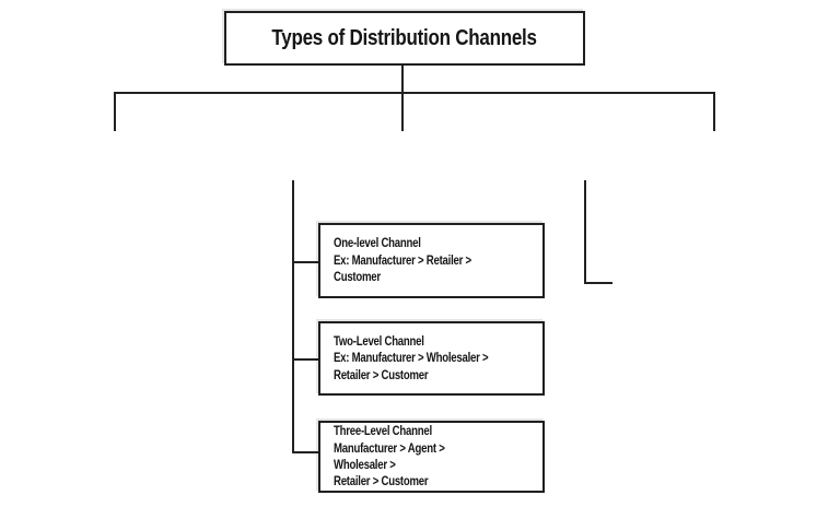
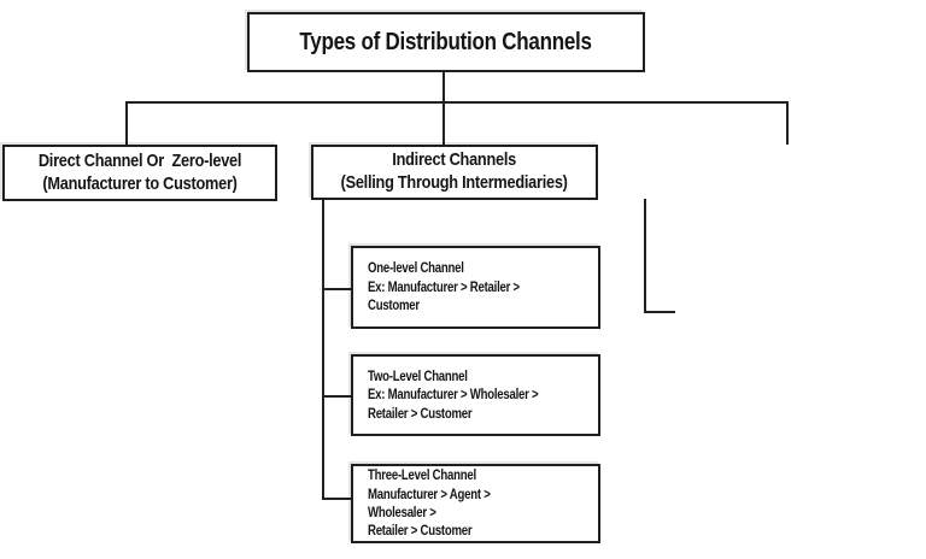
  Types of Distribution Channels
+ Direct Channel Or Zero-level
+ (Manufacturer to Customer)
+ Indirect Channels
+ (Selling Through Intermediaries)
  One-level Channel
  Ex: Manufacturer > Retailer >
  Customer
  Two-Level Channel
  Ex: Manufacturer > Wholesaler >
  Retailer > Customer
  Three-Level Channel
  Manufacturer > Agent > Wholesaler >
  Retailer > Customer
